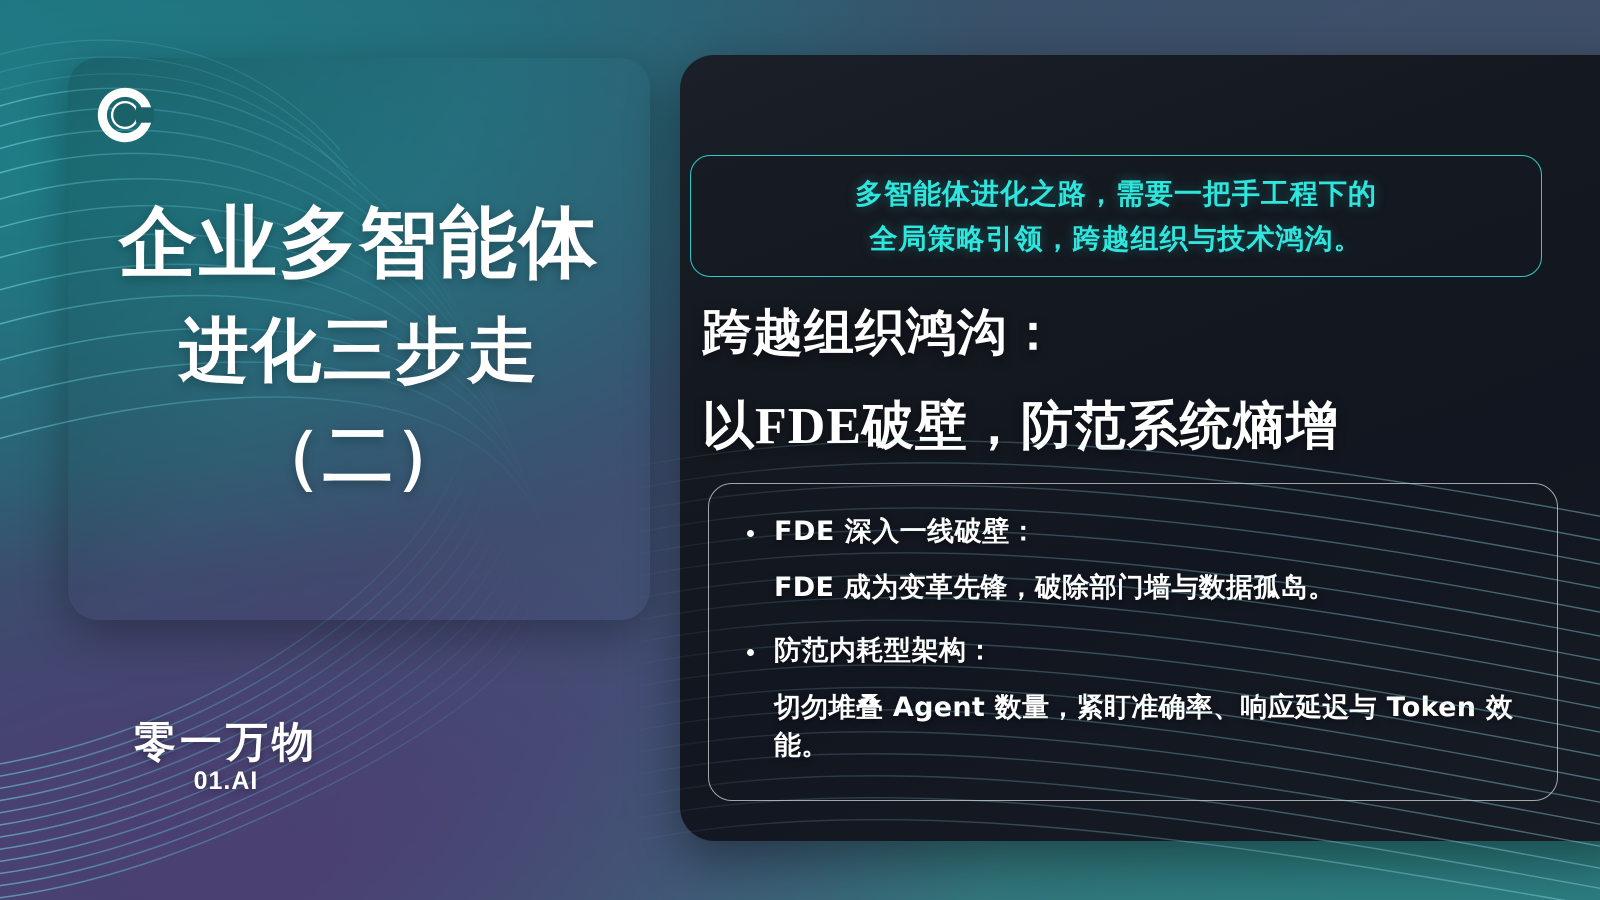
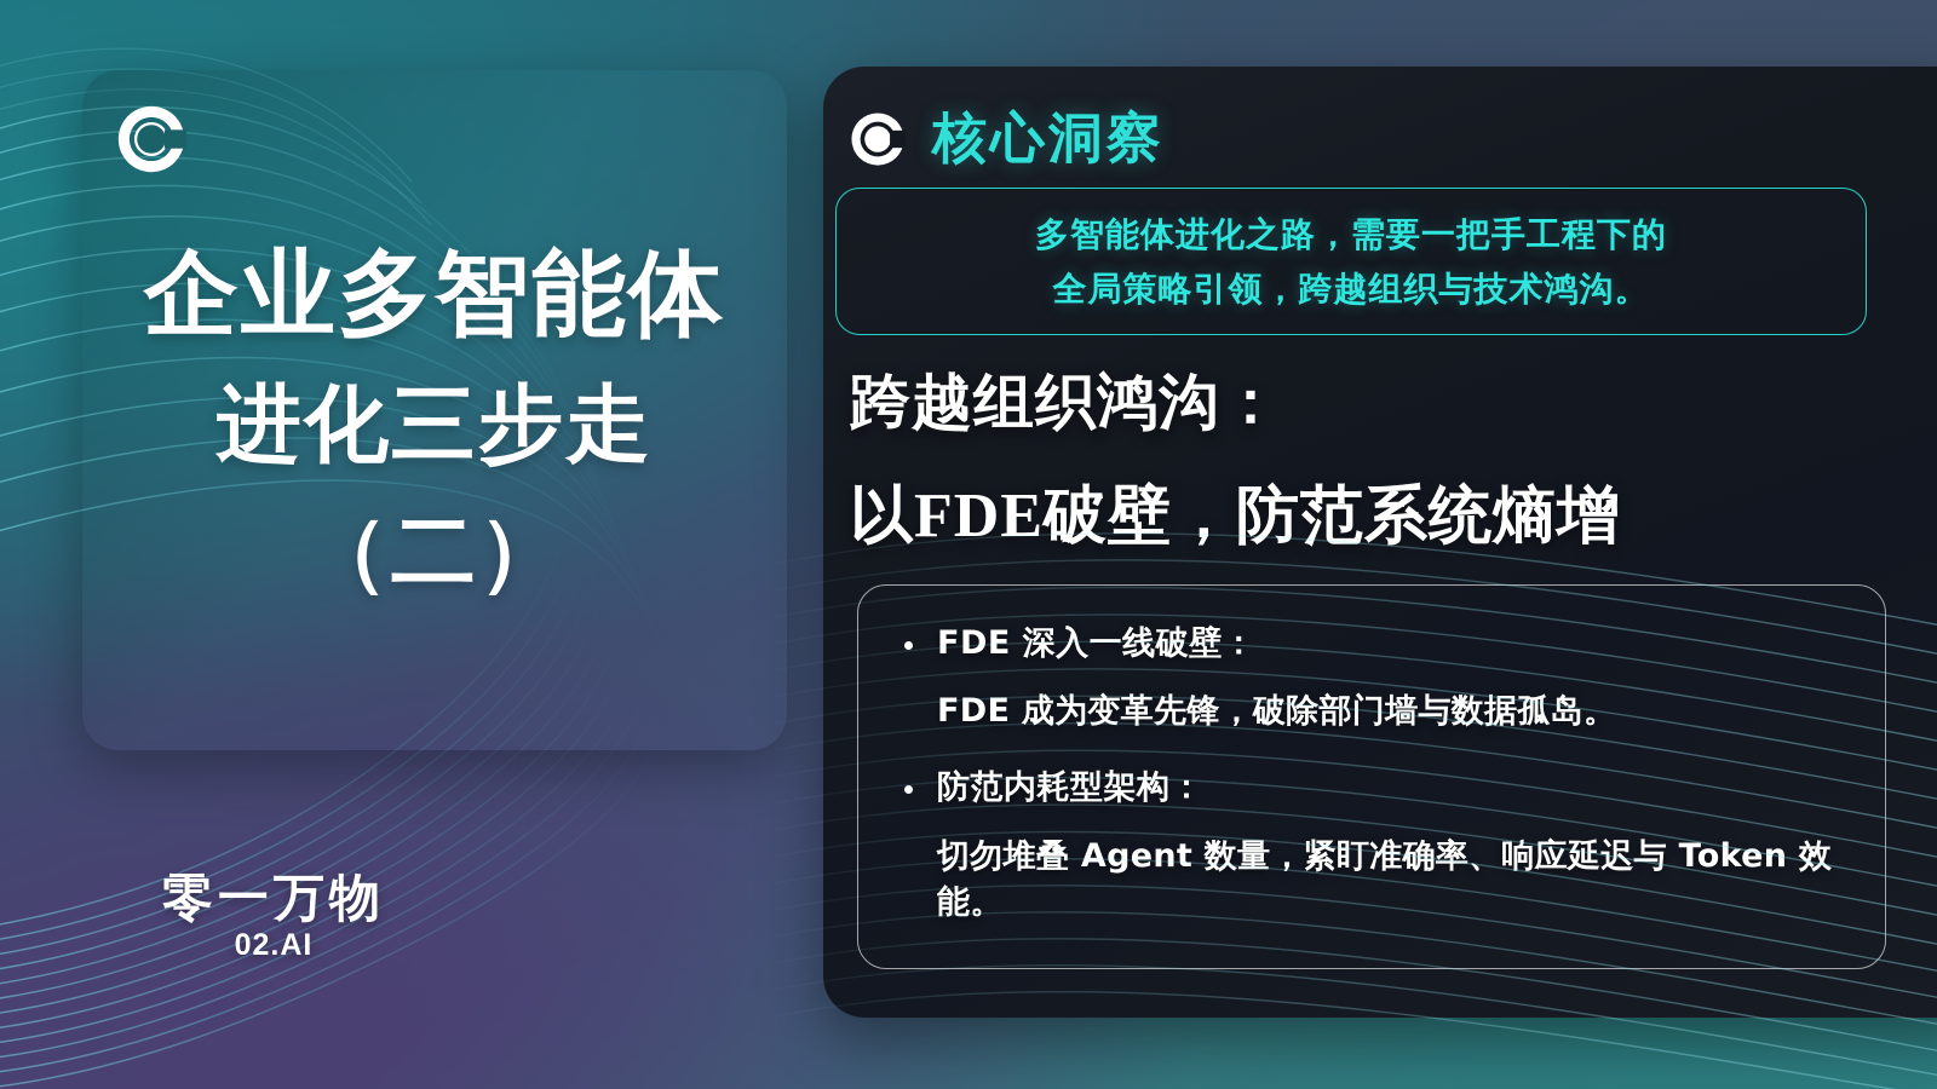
  企业多智能体
  进化三步走
  （二）
  零一万物
- 01.AI
+ 02.AI
+ 核心洞察
  多智能体进化之路，需要一把手工程下的
  全局策略引领，跨越组织与技术鸿沟。
  跨越组织鸿沟：
  以FDE破壁，防范系统熵增
  FDE入一线：
  FDE 成为变革先锋，破除部墙与数据孤岛
  防范内耗型架构：
  切勿堆叠 Agent 数量，紧盯准确率、响应延迟与 Toke 效能。
